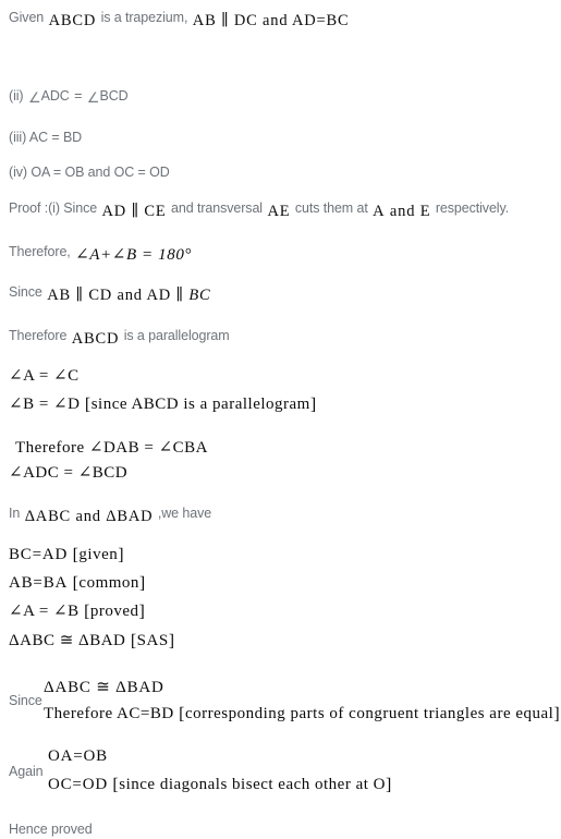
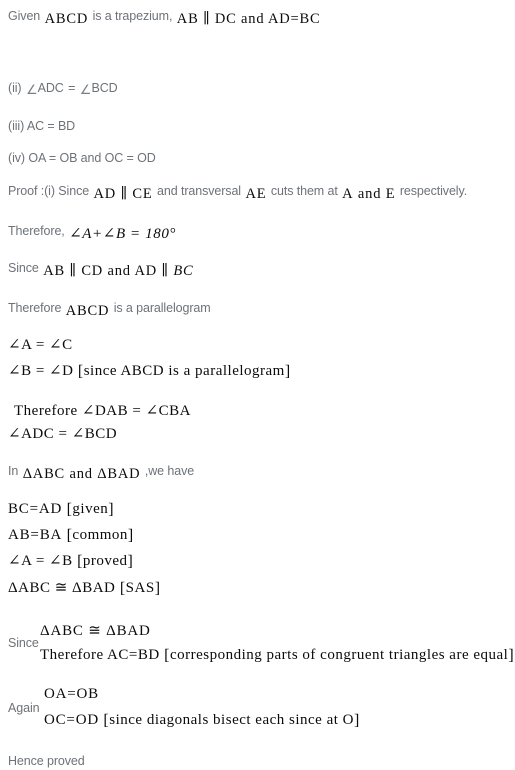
  Given ABCD is a trapezium, AB ∥ DC and AD=BC
  (ii) ∠ADC = ∠BCD
  (iii) AC = BD
  (iv) OA = OB and OC = OD
  Proof :(i) Since AD ∥ CE and transversal AE cuts them at A and E respectively.
  Therefore, ∠A+∠B = 180°
  Since AB ∥ CD and AD ∥ BC
  Therefore ABCD is a parallelogram
  ∠A = ∠C
  ∠B = ∠D [since ABCD is a parallelogram]
  Therefore ∠DAB = ∠CBA
  ∠ADC = ∠BCD
  In ΔABC and ΔBAD ,we have
  BC=AD [given]
  AB=BA [common]
  ∠A = ∠B [proved]
  ΔABC ≅ ΔBAD [SAS]
  Since
  ΔABC ≅ ΔBAD
  Therefore AC=BD [corresponding parts of congruent triangles are equal]
  Again
  OA=OB
- OC=OD [since diagonals bisect each other at O]
+ OC=OD [since diagonals bisect each since at O]
  Hence proved
